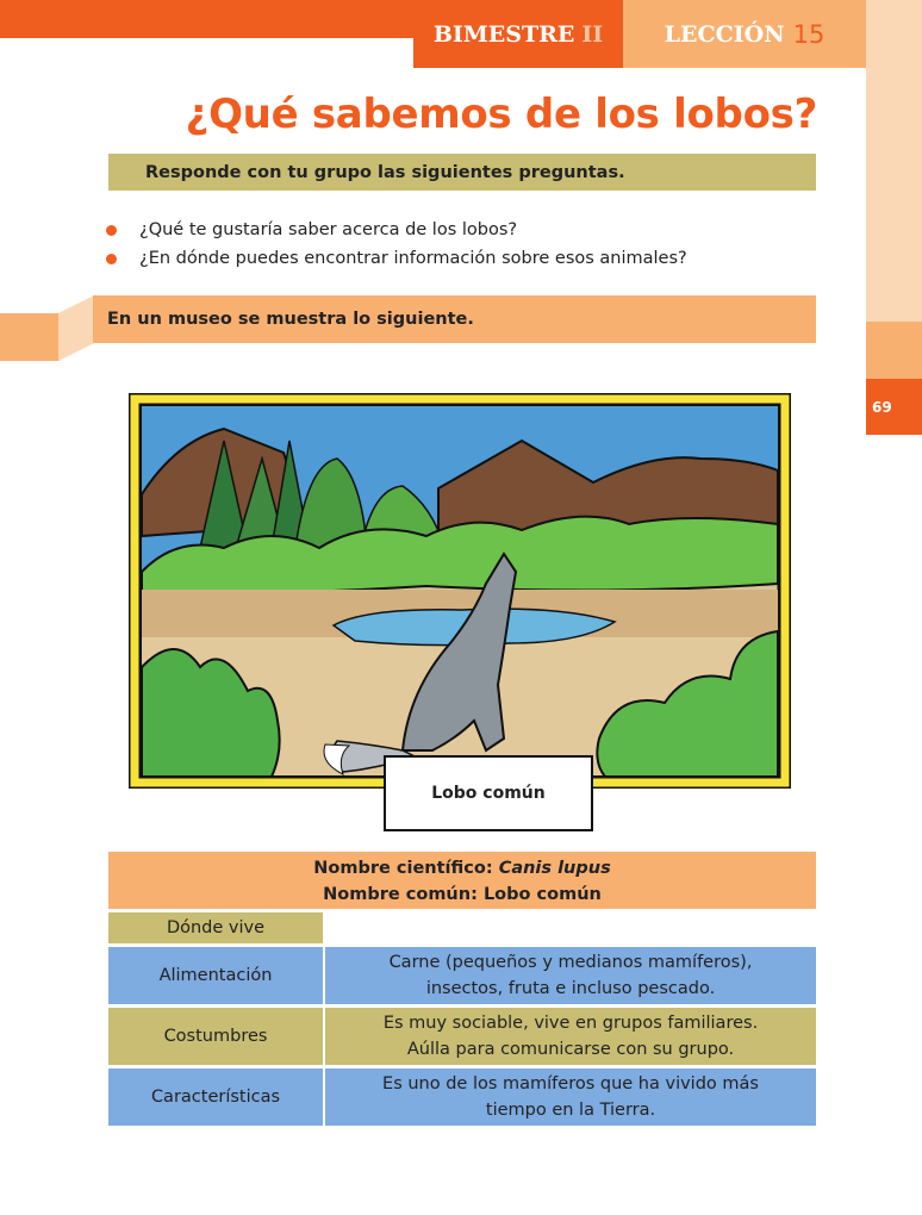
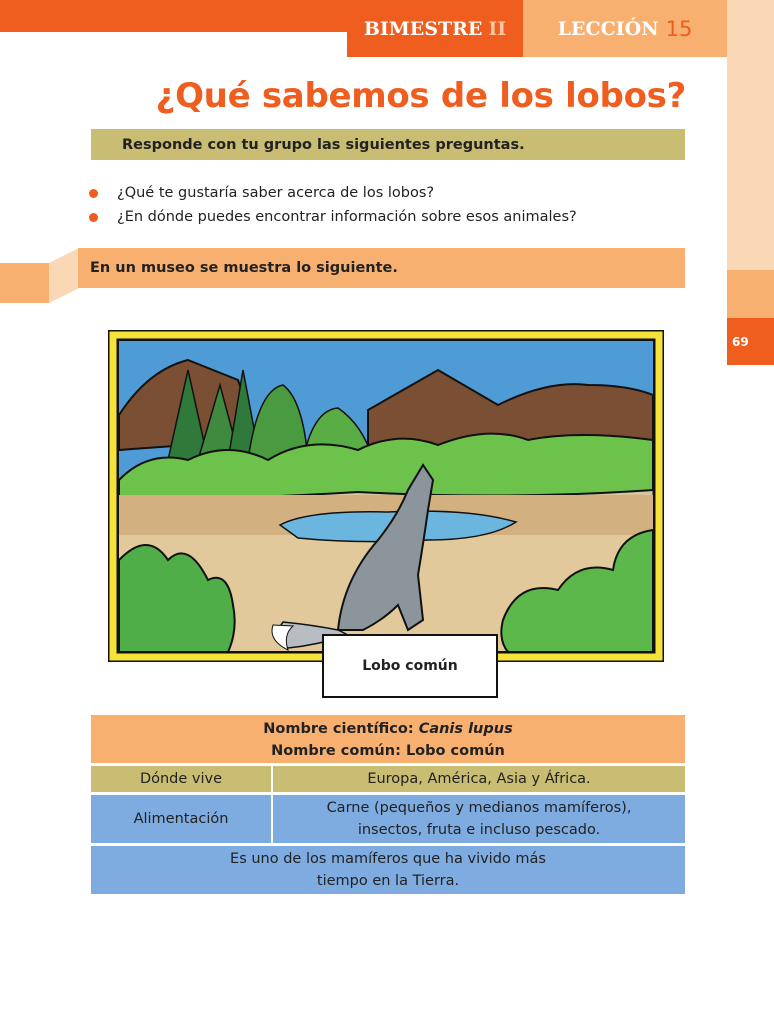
  BIMESTRE
  II
  LECCIÓN
  15
  69
  ¿Qué sabemos de los lobos?
  Responde con tu grupo las siguientes preguntas.
  ¿Qué te gustaría saber acerca de los lobos?
  ¿En dónde puedes encontrar información sobre esos animales?
  En un museo se muestra lo siguiente.
  Lobo común
  Nombre científico: Canis lupus
  Nombre común: Lobo común
  Dónde vive
+ Europa, América, Asia y África.
  Alimentación
  Carne (pequeños y medianos mamíferos),
  insectos, fruta e incluso pescado.
- Costumbres
- Es muy sociable, vive en grupos familiares.
- Aúlla para comunicarse con su grupo.
- Características
  Es uno de los mamíferos que ha vivido más
  tiempo en la Tierra.
